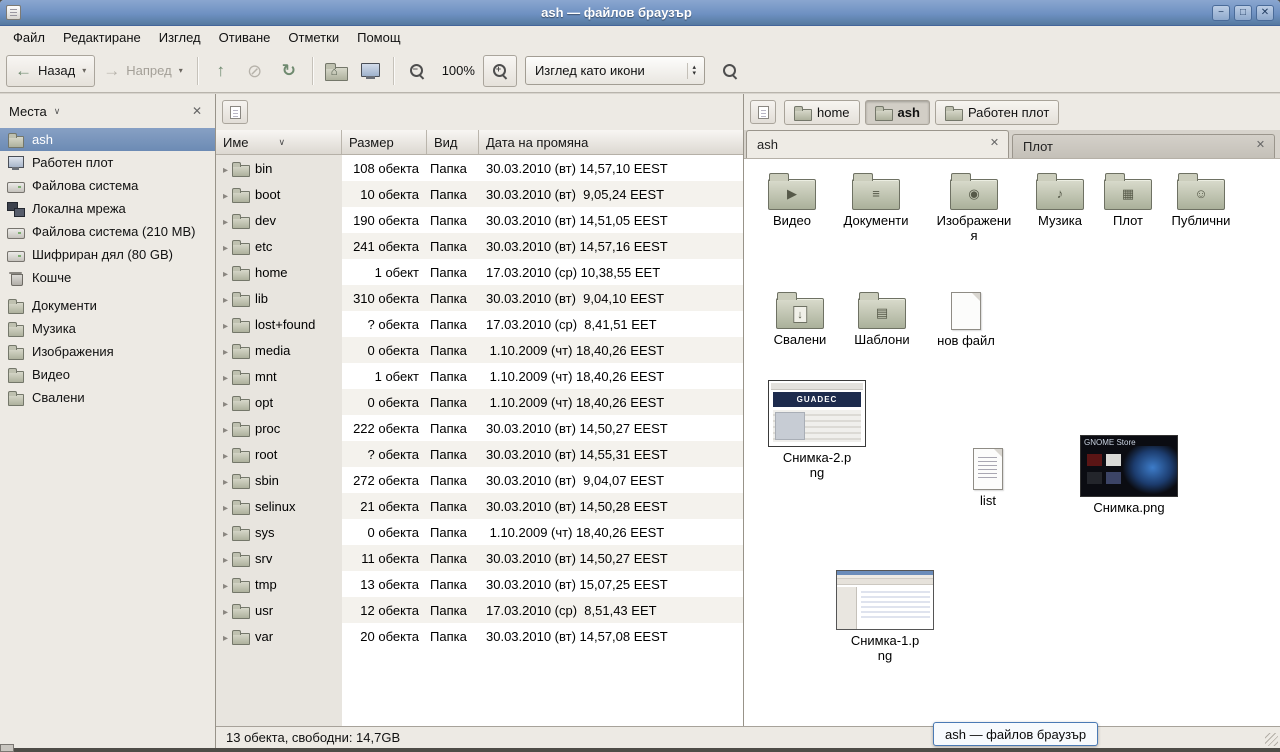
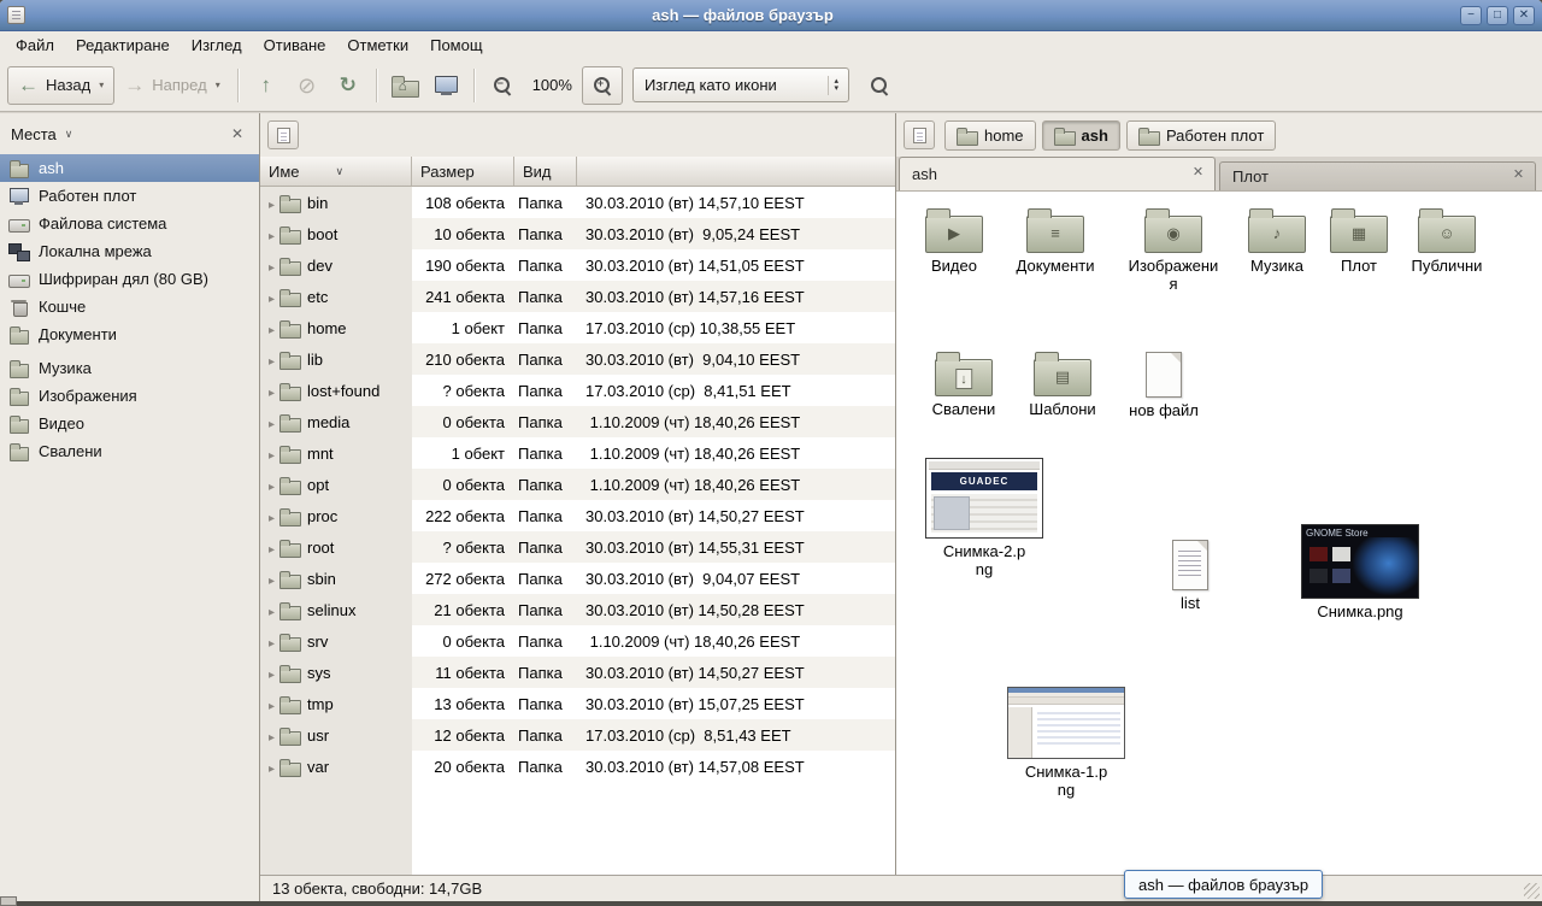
  ash — файлов браузър
  −
  □
  ✕
  Файл
  Редактиране
  Изглед
  Отиване
  Отметки
  Помощ
  ←
  Назад
  ▾
  →
  Напред
  ▾
  ↑
  ⊘
  ↻
  ⌂
  −
  100%
  +
  Изглед като икони
  Места
  ∨
  ✕
  ash
  Работен плот
  Файлова система
  Локална мрежа
- Файлова система (210 MB)
  Шифриран дял (80 GB)
  Кошче
  Документи
  Музика
  Изображения
  Видео
  Свалени
  Име
  ∨
  Размер
  Вид
- Дата на промяна
  bin
  108 обекта
  Папка
  30.03.2010 (вт) 14,57,10 EEST
  boot
  10 обекта
  Папка
  30.03.2010 (вт) 9,05,24 EEST
  dev
  190 обекта
  Папка
  30.03.2010 (вт) 14,51,05 EEST
  etc
  241 обекта
  Папка
  30.03.2010 (вт) 14,57,16 EEST
  home
  1 обект
  Папка
  17.03.2010 (ср) 10,38,55 EET
  lib
- 310 обекта
+ 210 обекта
  Папка
  30.03.2010 (вт) 9,04,10 EEST
  lost+found
  ? обекта
  Папка
  17.03.2010 (ср) 8,41,51 EET
  media
  0 обекта
  Папка
  1.10.2009 (чт) 18,40,26 EEST
  mnt
  1 обект
  Папка
  1.10.2009 (чт) 18,40,26 EEST
  opt
  0 обекта
  Папка
  1.10.2009 (чт) 18,40,26 EEST
  proc
  222 обекта
  Папка
  30.03.2010 (вт) 14,50,27 EEST
  root
  ? обекта
  Папка
  30.03.2010 (вт) 14,55,31 EEST
  sbin
  272 обекта
  Папка
  30.03.2010 (вт) 9,04,07 EEST
  selinux
  21 обекта
  Папка
  30.03.2010 (вт) 14,50,28 EEST
- sys
+ srv
  0 обекта
  Папка
  1.10.2009 (чт) 18,40,26 EEST
- srv
+ sys
  11 обекта
  Папка
  30.03.2010 (вт) 14,50,27 EEST
  tmp
  13 обекта
  Папка
  30.03.2010 (вт) 15,07,25 EEST
  usr
  12 обекта
  Папка
  17.03.2010 (ср) 8,51,43 EET
  var
  20 обекта
  Папка
  30.03.2010 (вт) 14,57,08 EEST
  home
  ash
  Работен плот
  ash
  ✕
  Плот
  ✕
  Видео
  Документи
  Изображения
  Музика
  Плот
  Публични
  Свалени
  Шаблони
  нов файл
  GUADEC
  Снимка-2.png
  list
  GNOME Store
  Снимка.png
  Снимка-1.png
  13 обекта, свободни: 14,7GB
  ash — файлов браузър
